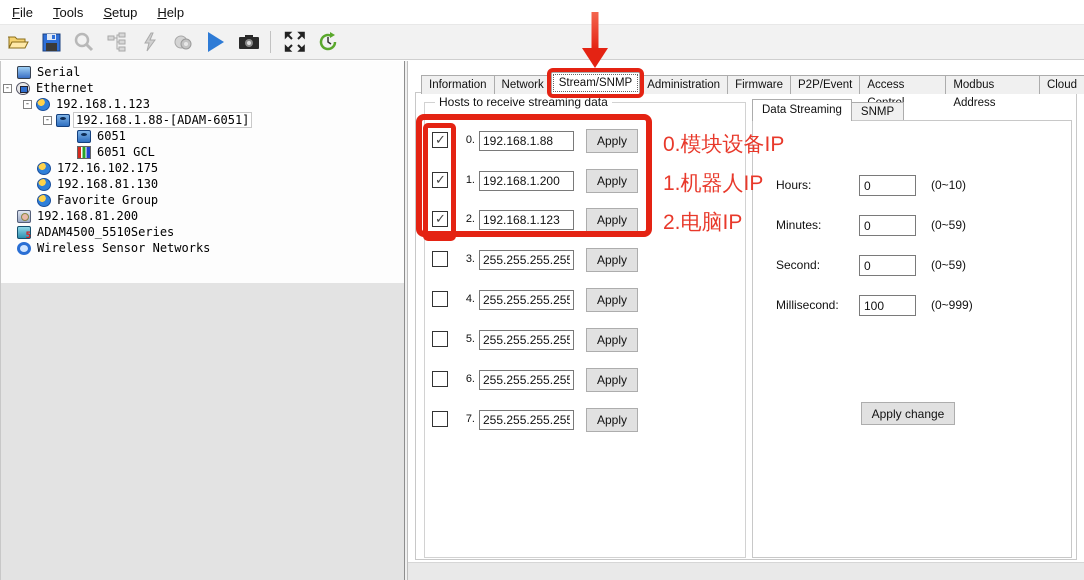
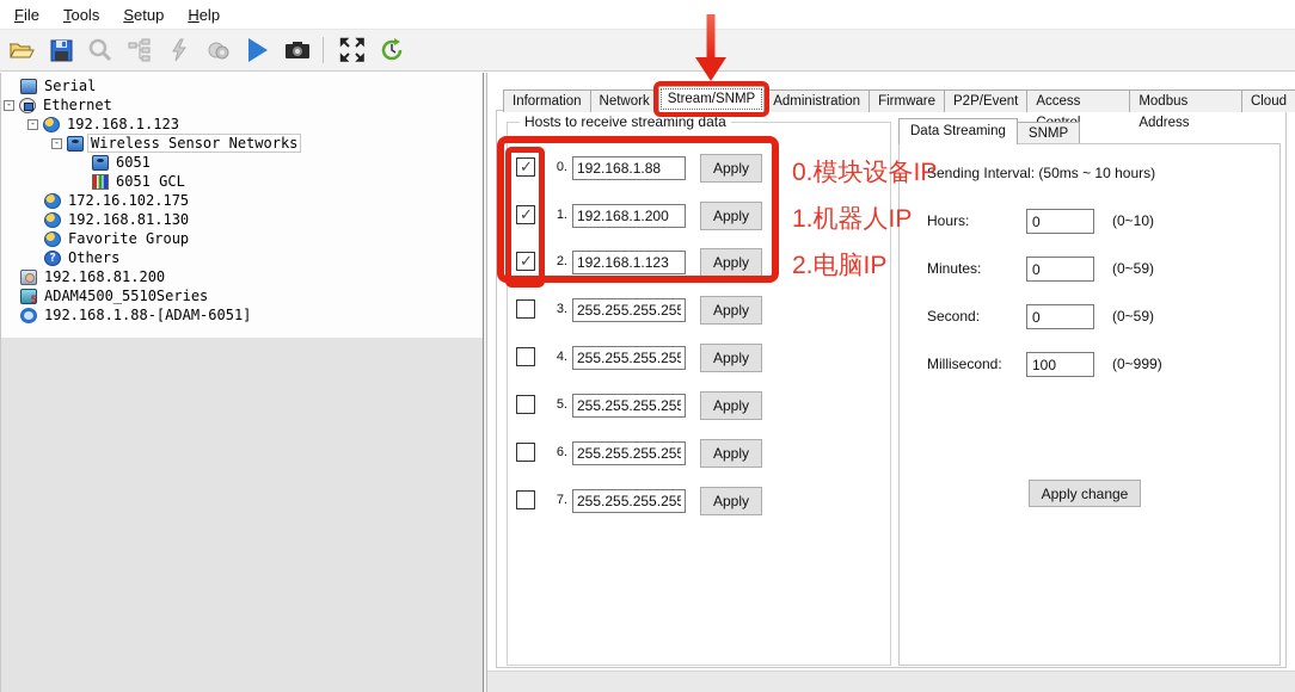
  File
  Tools
  Setup
  Help
  Serial
  -
  Ethernet
  -
  192.168.1.123
  -
- 192.168.1.88-[ADAM-6051]
+ Wireless Sensor Networks
  6051
  6051 GCL
  172.16.102.175
  192.168.81.130
  Favorite Group
+ Others
  192.168.81.200
  ADAM4500_5510Series
- Wireless Sensor Networks
+ 192.168.1.88-[ADAM-6051]
  Information
  Network
  Stream/SNMP
  Administration
  Firmware
  P2P/Event
  Modbus Address
  Cloud
  Hosts to receive streaming data
  0.
  192.168.1.88
  Apply
  1.
  192.168.1.200
  Apply
  2.
  192.168.1.123
  Apply
  3.
  255.255.255.255
  Apply
  4.
  255.255.255.255
  Apply
  5.
  255.255.255.255
  Apply
  6.
  255.255.255.255
  Apply
  7.
  255.255.255.255
  Apply
  0.模块设备IP
  1.机器人IP
  2.电脑IP
  Data Streaming
  SNMP
+ Sending Interval: (50ms ~ 10 hours)
  Hours:
  0
  (0~10)
  Minutes:
  0
  (0~59)
  Second:
  0
  (0~59)
  Millisecond:
  100
  (0~999)
  Apply change
